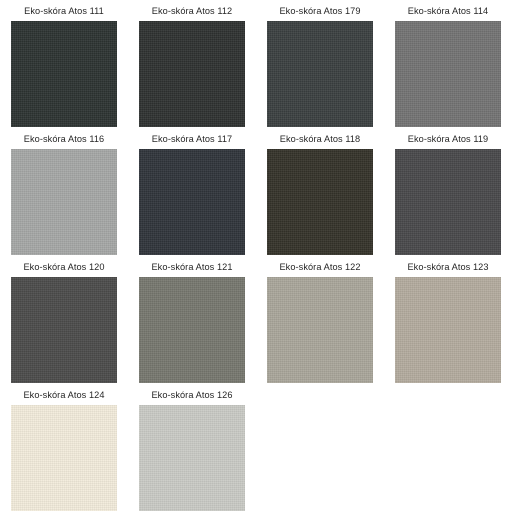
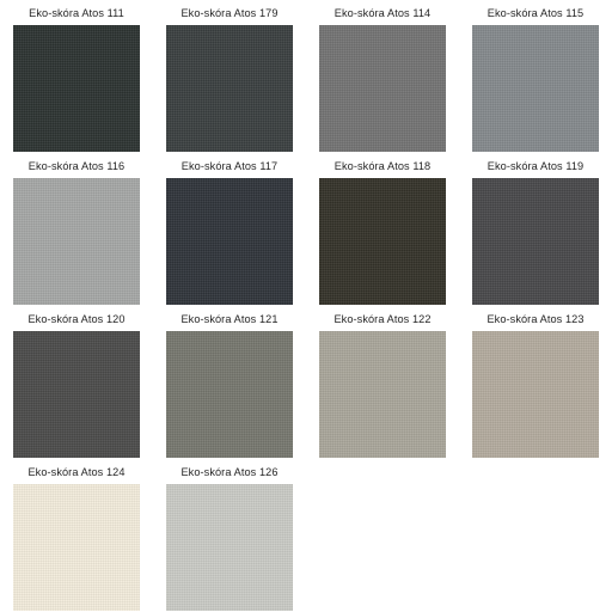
  Eko-skóra Atos 111
- Eko-skóra Atos 112
  Eko-skóra Atos 179
  Eko-skóra Atos 114
+ Eko-skóra Atos 115
  Eko-skóra Atos 116
  Eko-skóra Atos 117
  Eko-skóra Atos 118
  Eko-skóra Atos 119
  Eko-skóra Atos 120
  Eko-skóra Atos 121
  Eko-skóra Atos 122
  Eko-skóra Atos 123
  Eko-skóra Atos 124
  Eko-skóra Atos 126
